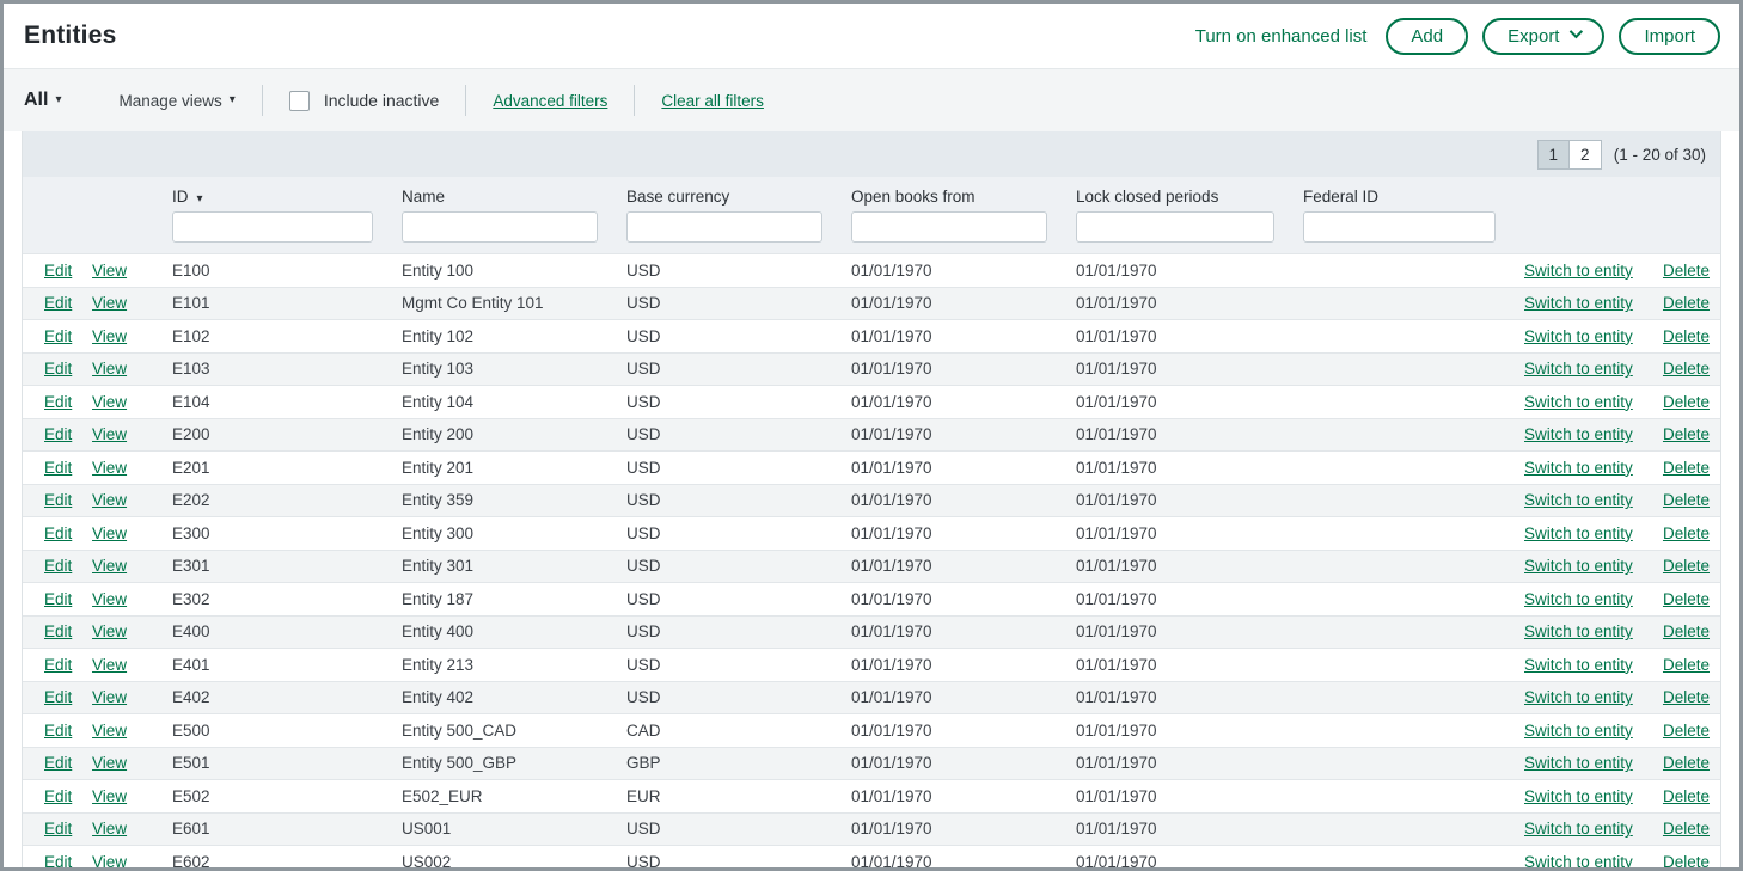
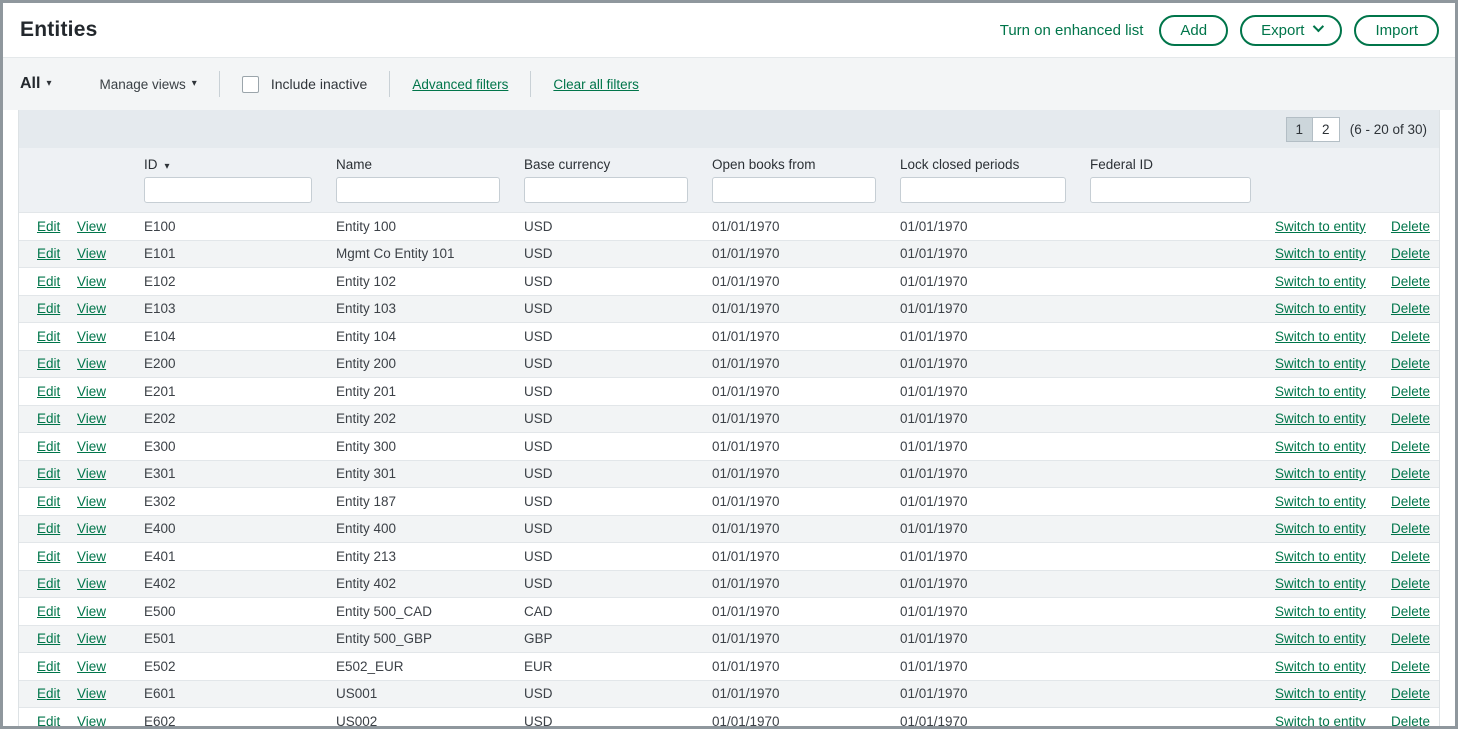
  Entities
  Turn on enhanced list
  Add
  Export
  Import
  All
  ▾
  Manage views
  ▾
  Include inactive
  Advanced filters
  Clear all filters
  1
  2
- (1 - 20 of 30)
+ (6 - 20 of 30)
  	ID ▾	Name	Base currency	Open books from	Lock closed periods	Federal ID
  Edit View	E100	Entity 100	USD	01/01/1970	01/01/1970		Switch to entity	Delete
  Edit View	E101	Mgmt Co Entity 101	USD	01/01/1970	01/01/1970		Switch to entity	Delete
  Edit View	E102	Entity 102	USD	01/01/1970	01/01/1970		Switch to entity	Delete
  Edit View	E103	Entity 103	USD	01/01/1970	01/01/1970		Switch to entity	Delete
  Edit View	E104	Entity 104	USD	01/01/1970	01/01/1970		Switch to entity	Delete
  Edit View	E200	Entity 200	USD	01/01/1970	01/01/1970		Switch to entity	Delete
  Edit View	E201	Entity 201	USD	01/01/1970	01/01/1970		Switch to entity	Delete
- Edit View	E202	Entity 359	USD	01/01/1970	01/01/1970		Switch to entity	Delete
+ Edit View	E202	Entity 202	USD	01/01/1970	01/01/1970		Switch to entity	Delete
  Edit View	E300	Entity 300	USD	01/01/1970	01/01/1970		Switch to entity	Delete
  Edit View	E301	Entity 301	USD	01/01/1970	01/01/1970		Switch to entity	Delete
  Edit View	E302	Entity 187	USD	01/01/1970	01/01/1970		Switch to entity	Delete
  Edit View	E400	Entity 400	USD	01/01/1970	01/01/1970		Switch to entity	Delete
  Edit View	E401	Entity 213	USD	01/01/1970	01/01/1970		Switch to entity	Delete
  Edit View	E402	Entity 402	USD	01/01/1970	01/01/1970		Switch to entity	Delete
  Edit View	E500	Entity 500_CAD	CAD	01/01/1970	01/01/1970		Switch to entity	Delete
  Edit View	E501	Entity 500_GBP	GBP	01/01/1970	01/01/1970		Switch to entity	Delete
  Edit View	E502	E502_EUR	EUR	01/01/1970	01/01/1970		Switch to entity	Delete
  Edit View	E601	US001	USD	01/01/1970	01/01/1970		Switch to entity	Delete
  Edit View	E602	US002	USD	01/01/1970	01/01/1970		Switch to entity	Delete
